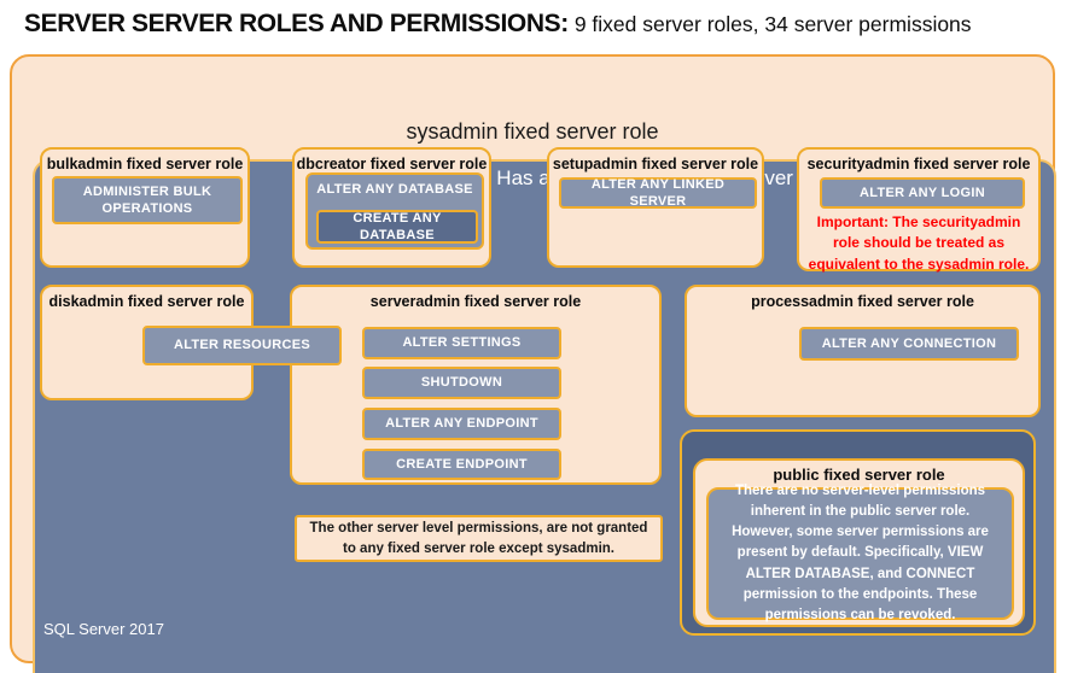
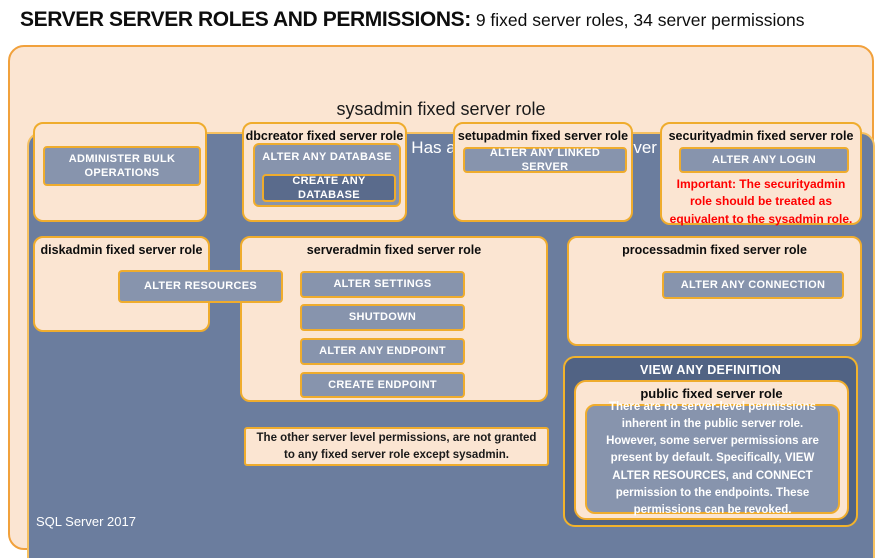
  SERVER SERVER ROLES AND PERMISSIONS: 9 fixed server roles, 34 server permissions
  sysadmin fixed server role
- bulkadmin fixed server role
  ADMINISTER BULK OPERATIONS
  dbcreator fixed server role
  ALTER ANY DATABASE
  CREATE ANY DATABASE
  setupadmin fixed server role
  ALTER ANY LINKED SERVER
  securityadmin fixed server role
  ALTER ANY LOGIN
  Important: The securityadmin role should be treated as equivalent to the sysadmin role.
  diskadmin fixed server role
  serveradmin fixed server role
  ALTER SETTINGS
  SHUTDOWN
  ALTER ANY ENDPOINT
  CREATE ENDPOINT
  processadmin fixed server role
  ALTER ANY CONNECTION
  ALTER RESOURCES
  The other server level permissions, are not granted to any fixed server role except sysadmin.
+ VIEW ANY DEFINITION
  public fixed server role
- There are no server-level permissions inherent in the public server role. However, some server permissions are present by default. Specifically, VIEW ALTER DATABASE, and CONNECT permission to the endpoints. These permissions can be revoked.
+ There are no server-level permissions inherent in the public server role. However, some server permissions are present by default. Specifically, VIEW ALTER RESOURCES, and CONNECT permission to the endpoints. These permissions can be revoked.
  SQL Server 2017
